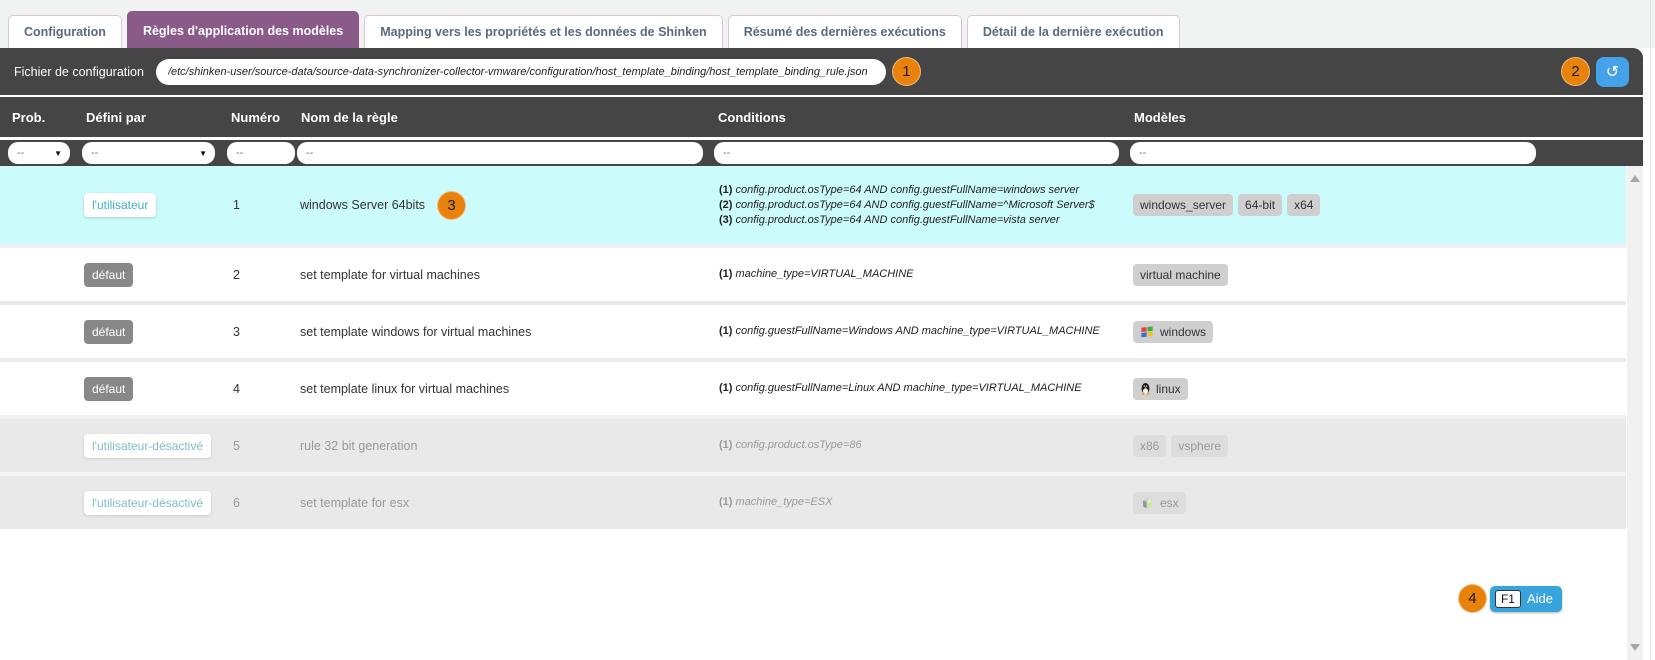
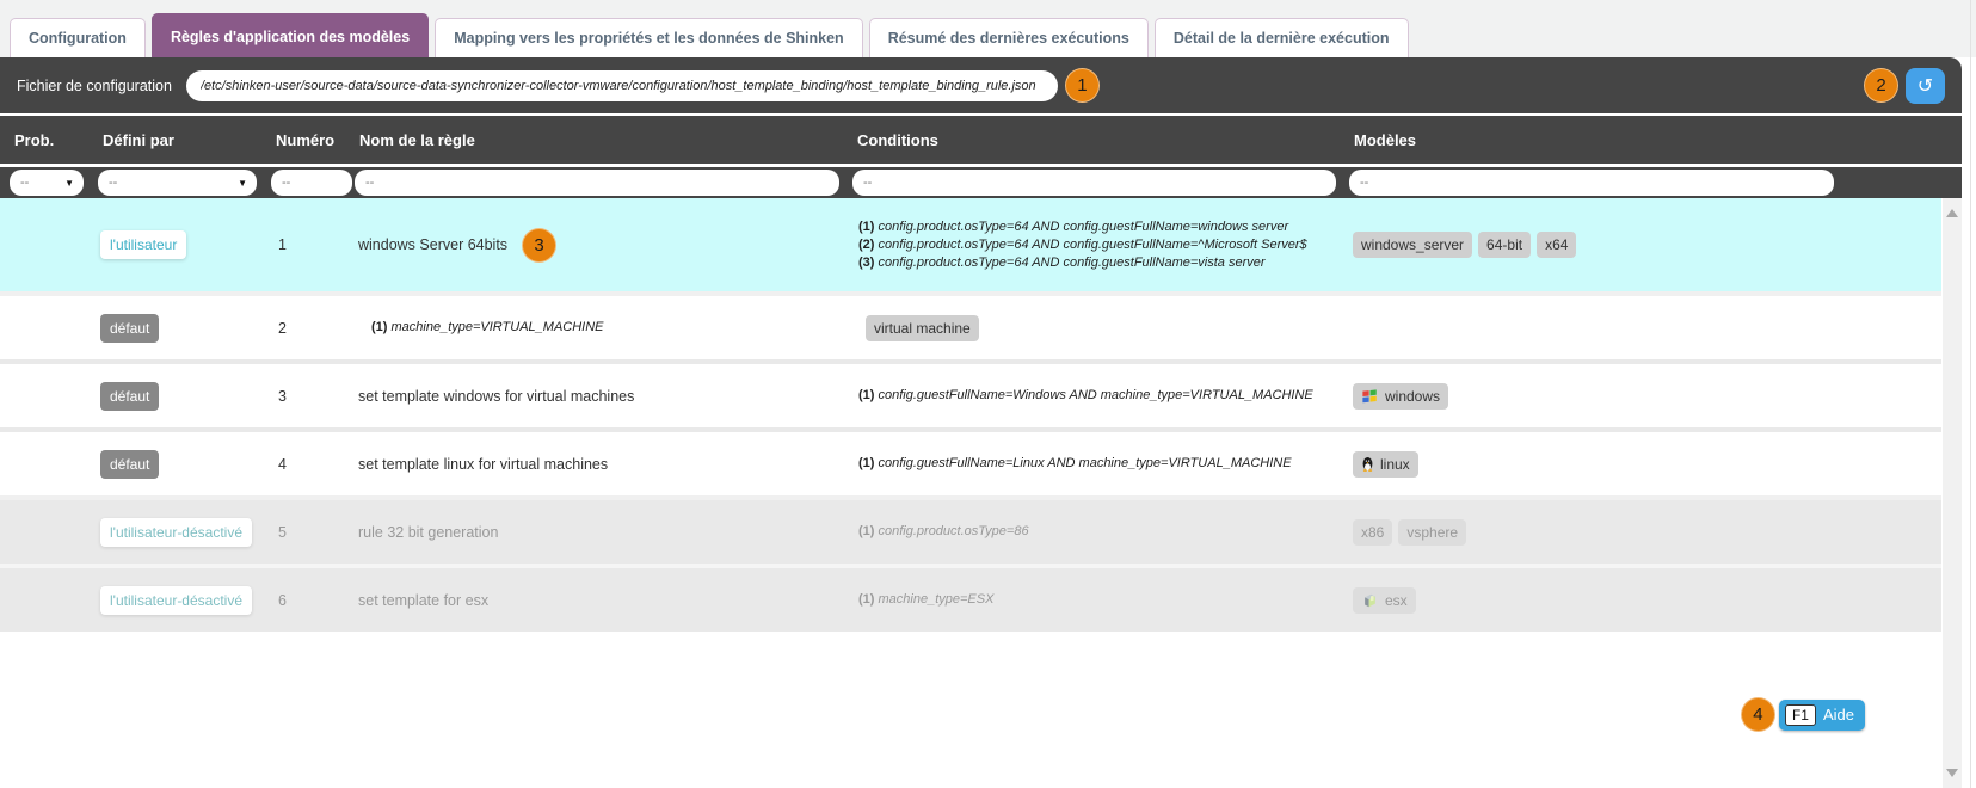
  Configuration
  Règles d'application des modèles
  Mapping vers les propriétés et les données de Shinken
  Résumé des dernières exécutions
  Détail de la dernière exécution
  Fichier de configuration
  /etc/shinken-user/source-data/source-data-synchronizer-collector-vmware/configuration/host_template_binding/host_template_binding_rule.json
  1
  2
  ↺
  Prob.
  Défini par
  Numéro
  Nom de la règle
  Conditions
  Modèles
  --
  ▼
  --
  ▼
  --
  --
  --
  --
  l'utilisateur
  1
  windows Server 64bits
  3
  (1) config.product.osType=64 AND config.guestFullName=windows server
  (2) config.product.osType=64 AND config.guestFullName=^Microsoft Server$
  (3) config.product.osType=64 AND config.guestFullName=vista server
  windows_server
  64-bit
  x64
  défaut
  2
- set template for virtual machines
  (1) machine_type=VIRTUAL_MACHINE
  virtual machine
  défaut
  3
  set template windows for virtual machines
  (1) config.guestFullName=Windows AND machine_type=VIRTUAL_MACHINE
  windows
  défaut
  4
  set template linux for virtual machines
  (1) config.guestFullName=Linux AND machine_type=VIRTUAL_MACHINE
  linux
  l'utilisateur-désactivé
  5
  rule 32 bit generation
  (1) config.product.osType=86
  x86
  vsphere
  l'utilisateur-désactivé
  6
  set template for esx
  (1) machine_type=ESX
  esx
  4
  F1
  Aide
